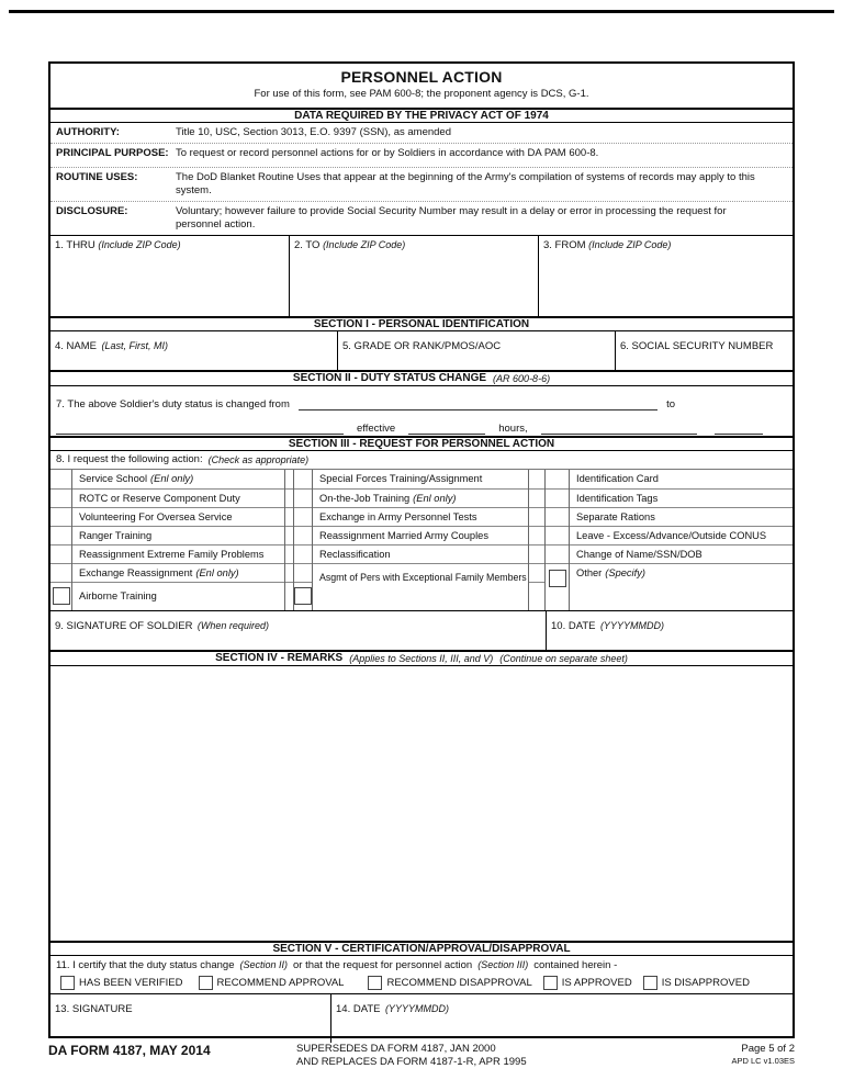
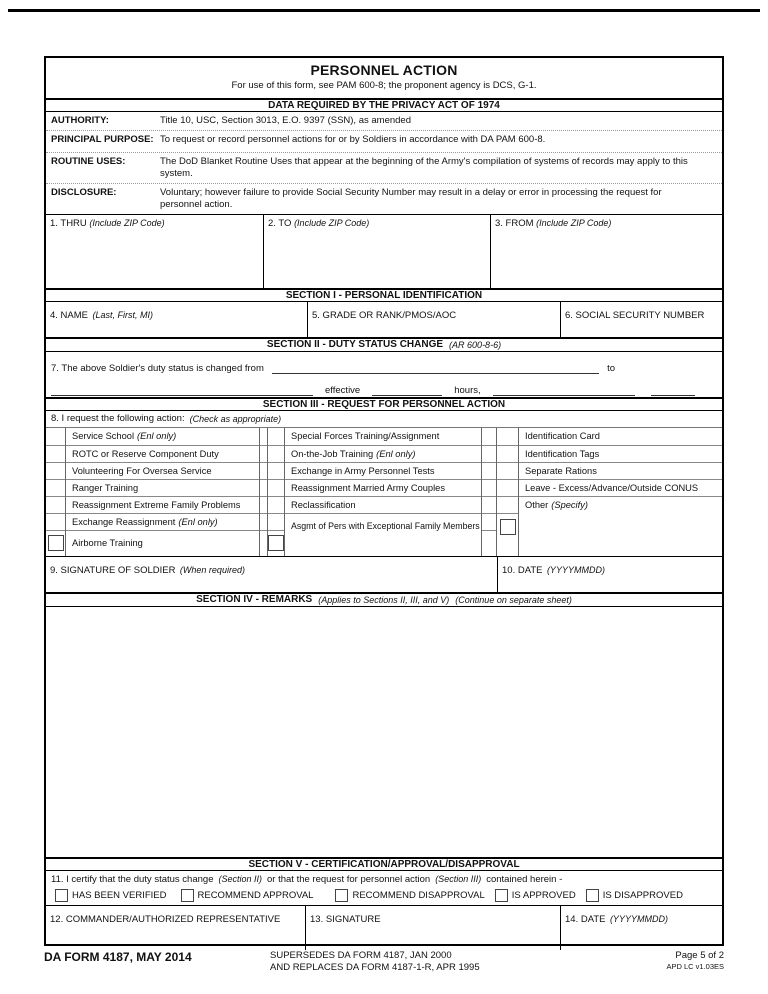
  PERSONNEL ACTION
  For use of this form, see PAM 600-8; the proponent agency is DCS, G-1.
  DATA REQUIRED BY THE PRIVACY ACT OF 1974
  AUTHORITY:
  Title 10, USC, Section 3013, E.O. 9397 (SSN), as amended
  PRINCIPAL PURPOSE:
  To request or record personnel actions for or by Soldiers in accordance with DA PAM 600-8.
  ROUTINE USES:
  The DoD Blanket Routine Uses that appear at the beginning of the Army's compilation of systems of records may apply to this system.
  DISCLOSURE:
  Voluntary; however failure to provide Social Security Number may result in a delay or error in processing the request for personnel action.
  1. THRU (Include ZIP Code)
  2. TO (Include ZIP Code)
  3. FROM (Include ZIP Code)
  SECTION I - PERSONAL IDENTIFICATION
  4. NAME (Last, First, MI)
  5. GRADE OR RANK/PMOS/AOC
  6. SOCIAL SECURITY NUMBER
  SECTION II - DUTY STATUS CHANGE
  (AR 600-8-6)
  7. The above Soldier's duty status is changed from
  to
  effective
  hours,
  SECTION III - REQUEST FOR PERSONNEL ACTION
  8. I request the following action:
  (Check as appropriate)
  Service School
  (Enl only)
  ROTC or Reserve Component Duty
  Volunteering For Oversea Service
  Ranger Training
  Reassignment Extreme Family Problems
  Exchange Reassignment
  (Enl only)
  Airborne Training
  Special Forces Training/Assignment
  On-the-Job Training
  (Enl only)
  Exchange in Army Personnel Tests
  Reassignment Married Army Couples
  Reclassification
  Asgmt of Pers with Exceptional Family Members
  Identification Card
  Identification Tags
  Separate Rations
  Leave - Excess/Advance/Outside CONUS
- Change of Name/SSN/DOB
  Other
  (Specify)
  9. SIGNATURE OF SOLDIER (When required)
  10. DATE (YYYYMMDD)
  SECTION IV - REMARKS
  (Applies to Sections II, III, and V)
  (Continue on separate sheet)
  SECTION V - CERTIFICATION/APPROVAL/DISAPPROVAL
  11. I certify that the duty status change
  (Section II)
  or that the request for personnel action
  (Section III)
  contained herein -
  HAS BEEN VERIFIED
  RECOMMEND APPROVAL
  RECOMMEND DISAPPROVAL
  IS APPROVED
  IS DISAPPROVED
+ 12. COMMANDER/AUTHORIZED REPRESENTATIVE
  13. SIGNATURE
  14. DATE (YYYYMMDD)
  DA FORM 4187, MAY 2014
  SUPERSEDES DA FORM 4187, JAN 2000
  AND REPLACES DA FORM 4187-1-R, APR 1995
  Page 5 of 2
  APD LC v1.03ES
